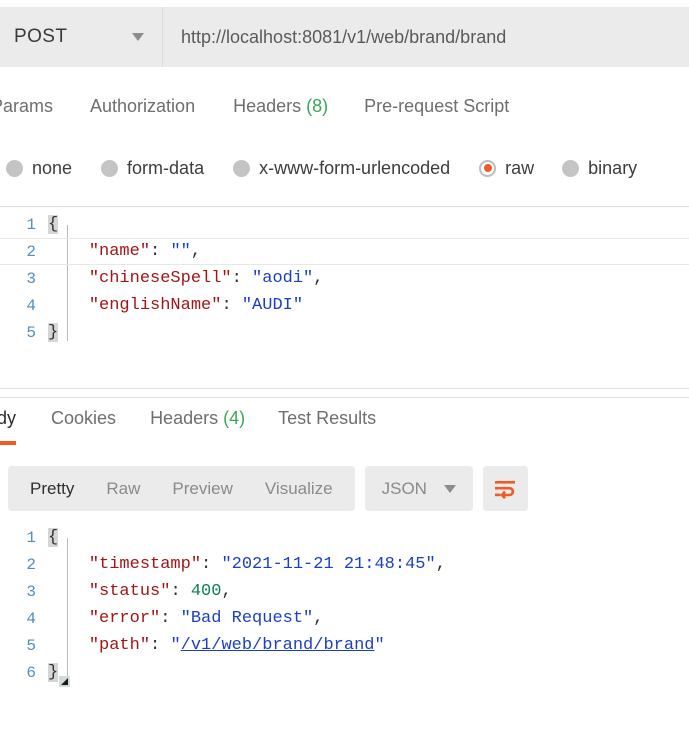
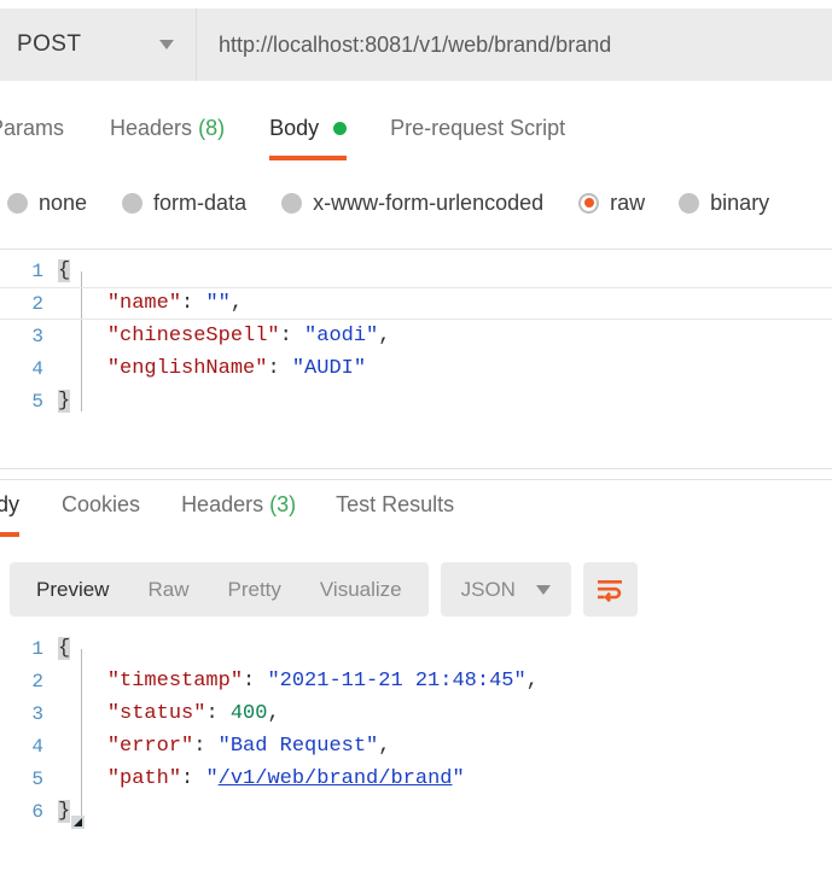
  POST
  http://localhost:8081/v1/web/brand/brand
  arams
- Authorization
  Headers (8)
+ Body
  Pre-request Script
  none
  form-data
  x-www-form-urlencoded
  raw
  binary
  1
  {
  2
  "name": "",
  3
  "chineseSpell": "aodi",
  4
  "englishName": "AUDI"
  5
  }
  Cookies
- Headers (4)
+ Headers (3)
  Test Results
- Pretty
+ Preview
  Raw
- Preview
+ Pretty
  Visualize
  JSON
  1
  {
  2
  "timestamp": "2021-11-21 21:48:45",
  3
  "status": 400,
  4
  "error": "Bad Request",
  5
  "path": "/v1/web/brand/brand"
  6
  }
